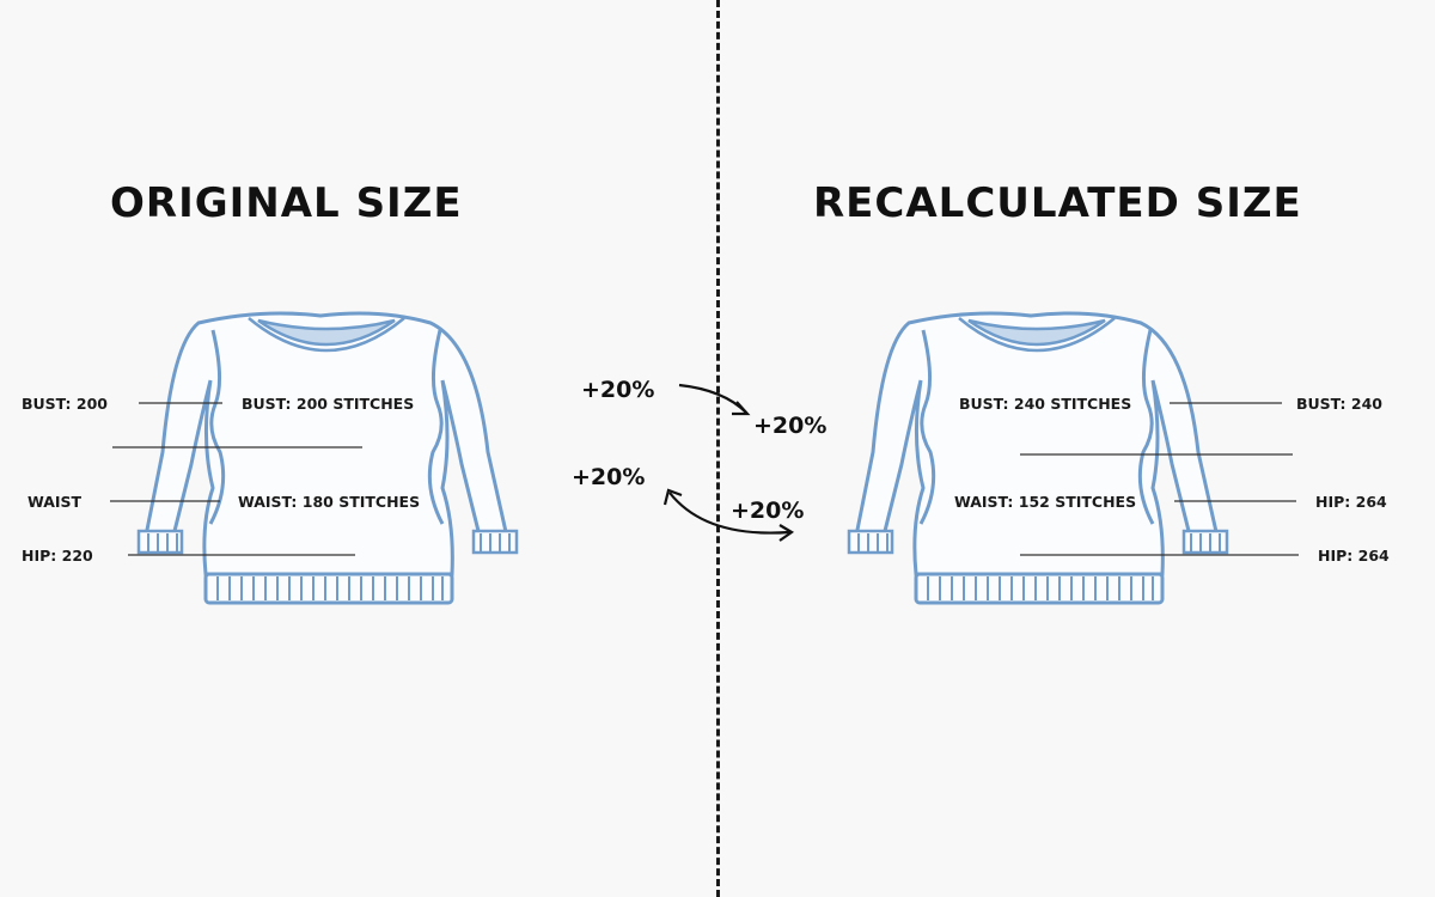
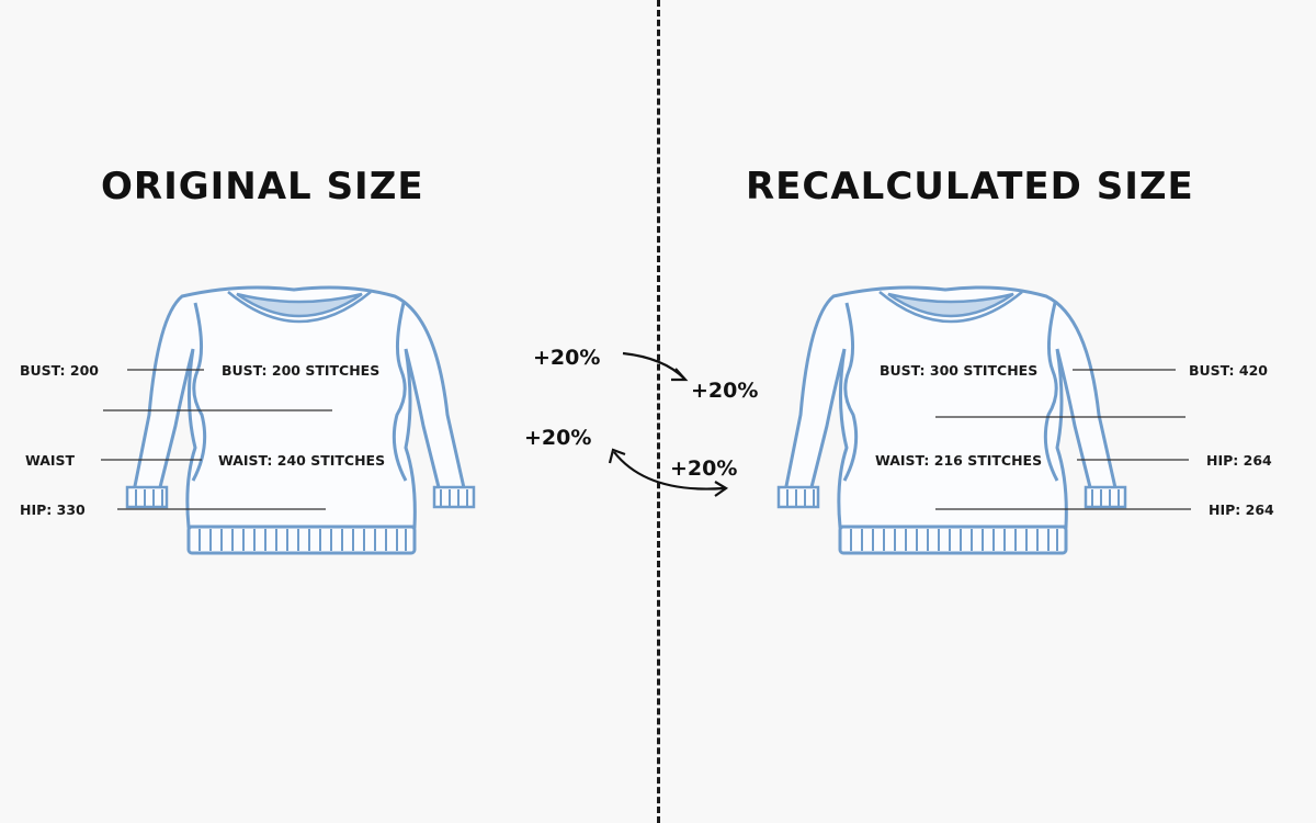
  ORIGINAL SIZE
  RECALCULATED SIZE
  BUST: 200
  BUST: 200 STITCHES
  WAIST
- WAIST: 180 STITCHES
+ WAIST: 240 STITCHES
- HIP: 220
+ HIP: 330
- BUST: 240 STITCHES
+ BUST: 300 STITCHES
- BUST: 240
+ BUST: 420
- WAIST: 152 STITCHES
+ WAIST: 216 STITCHES
  HIP: 264
  HIP: 264
  +20%
  +20%
  +20%
  +20%
